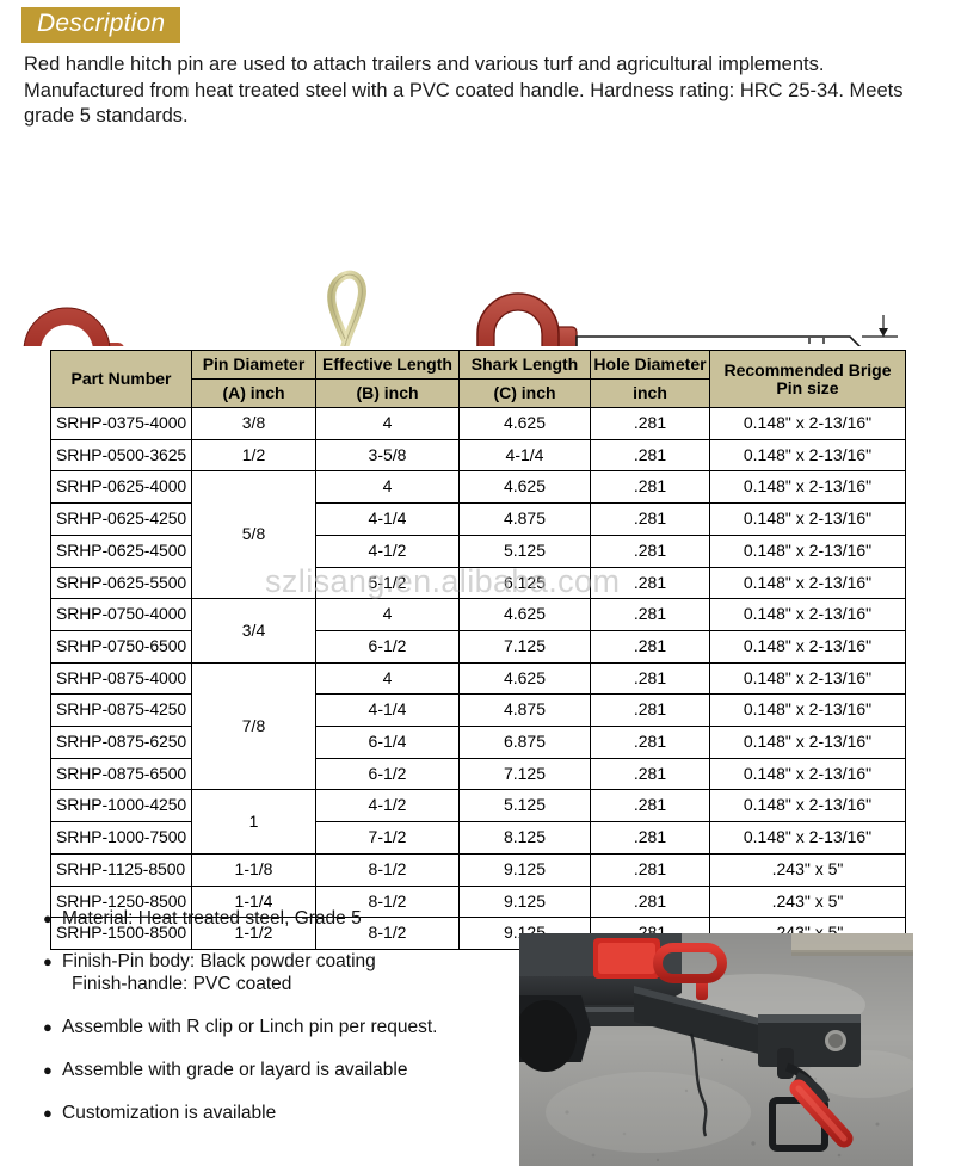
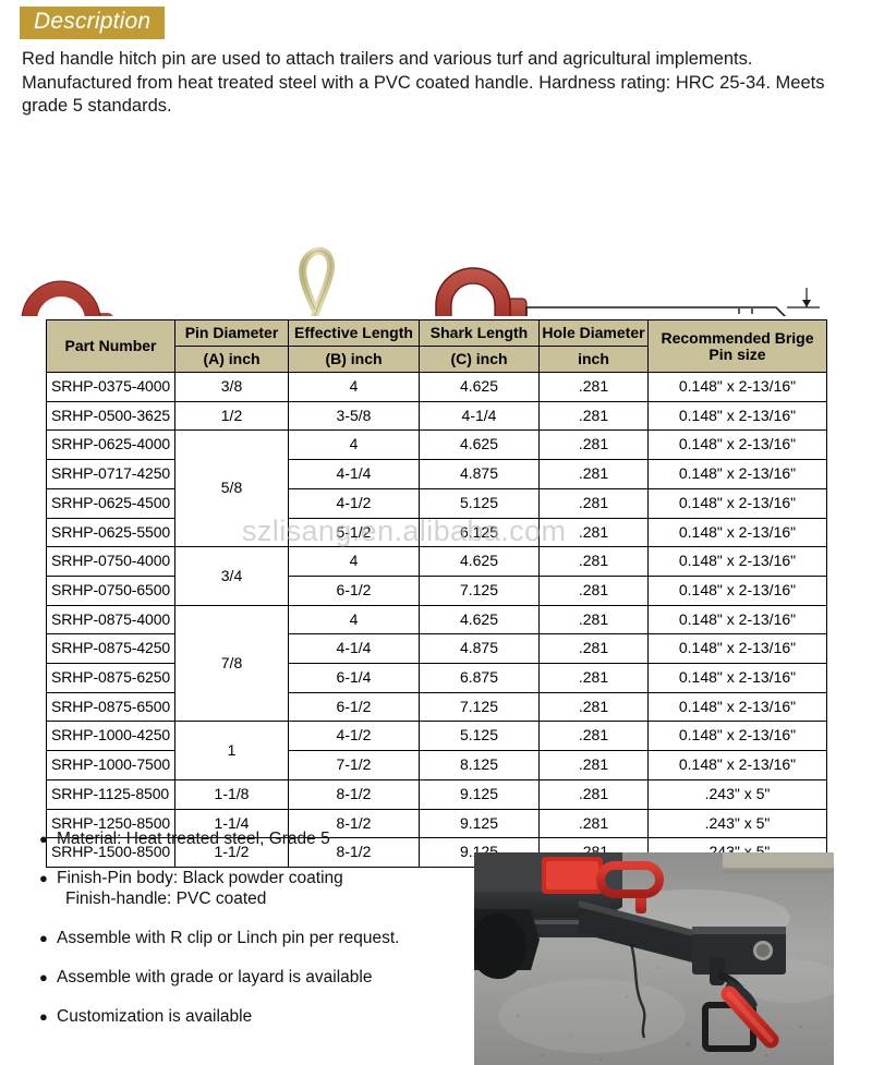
  Description
  Red handle hitch pin are used to attach trailers and various turf and agricultural implements. Manufactured from heat treated steel with a PVC coated handle. Hardness rating: HRC 25-34. Meets grade 5 standards.
  Part Number	Pin Diameter	Effective Length	Shark Length	Hole Diameter	Recommended Brige Pin size
  (A) inch	(B) inch	(C) inch	inch
  SRHP-0375-4000	3/8	4	4.625	.281	0.148" x 2-13/16"
  SRHP-0500-3625	1/2	3-5/8	4-1/4	.281	0.148" x 2-13/16"
  SRHP-0625-4000	5/8	4	4.625	.281	0.148" x 2-13/16"
- SRHP-0625-4250	4-1/4	4.875	.281	0.148" x 2-13/16"
+ SRHP-0717-4250	4-1/4	4.875	.281	0.148" x 2-13/16"
  SRHP-0625-4500	4-1/2	5.125	.281	0.148" x 2-13/16"
  SRHP-0625-5500	5-1/2	6.125	.281	0.148" x 2-13/16"
  SRHP-0750-4000	3/4	4	4.625	.281	0.148" x 2-13/16"
  SRHP-0750-6500	6-1/2	7.125	.281	0.148" x 2-13/16"
  SRHP-0875-4000	7/8	4	4.625	.281	0.148" x 2-13/16"
  SRHP-0875-4250	4-1/4	4.875	.281	0.148" x 2-13/16"
  SRHP-0875-6250	6-1/4	6.875	.281	0.148" x 2-13/16"
  SRHP-0875-6500	6-1/2	7.125	.281	0.148" x 2-13/16"
  SRHP-1000-4250	1	4-1/2	5.125	.281	0.148" x 2-13/16"
  SRHP-1000-7500	7-1/2	8.125	.281	0.148" x 2-13/16"
  SRHP-1125-8500	1-1/8	8-1/2	9.125	.281	.243" x 5"
  SRHP-1250-8500	1-1/4	8-1/2	9.125	.281	.243" x 5"
  SRHP-1500-8500	1-1/2	8-1/2	9.125	.281	.243" x 5"
  szlisang.en.alibaba.com
  ●
  Material: Heat treated steel, Grade 5
  ●
  Finish-Pin body: Black powder coating
  Finish-handle: PVC coated
  ●
  Assemble with R clip or Linch pin per request.
  ●
  Assemble with grade or layard is available
  ●
  Customization is available
